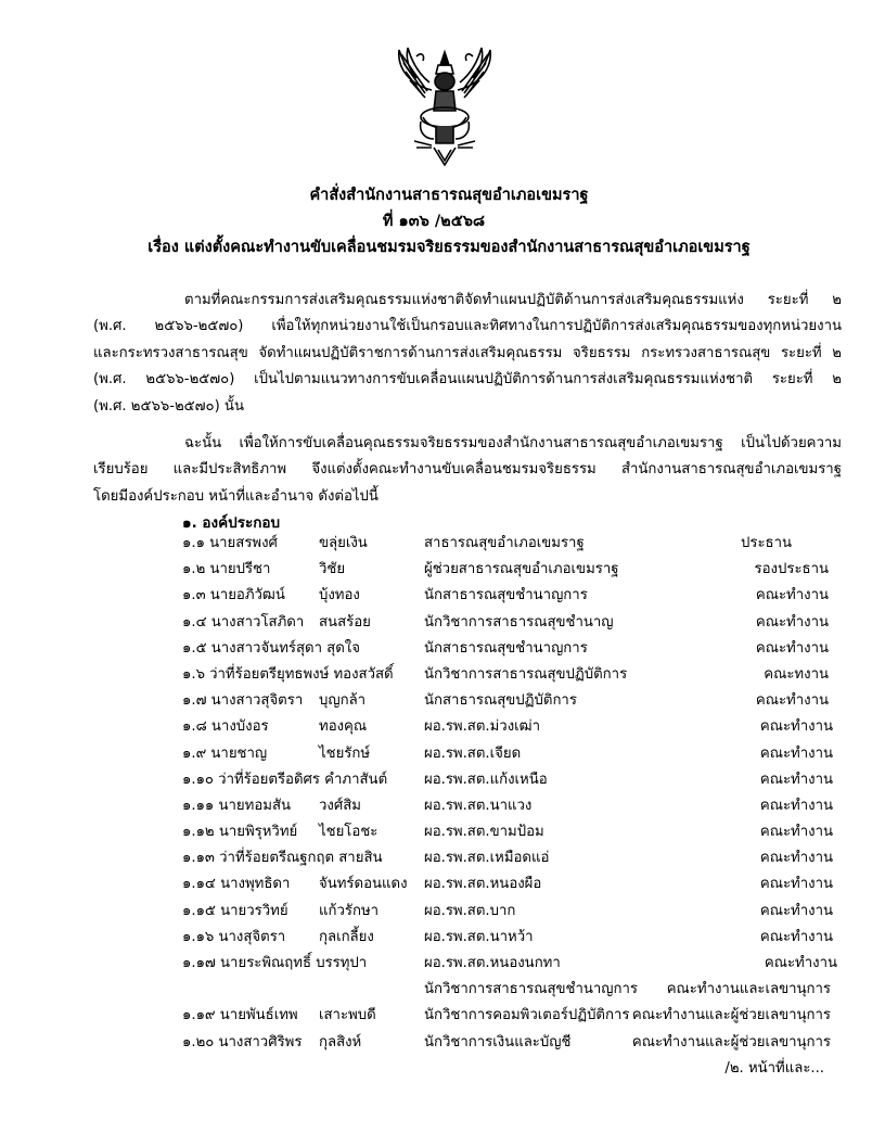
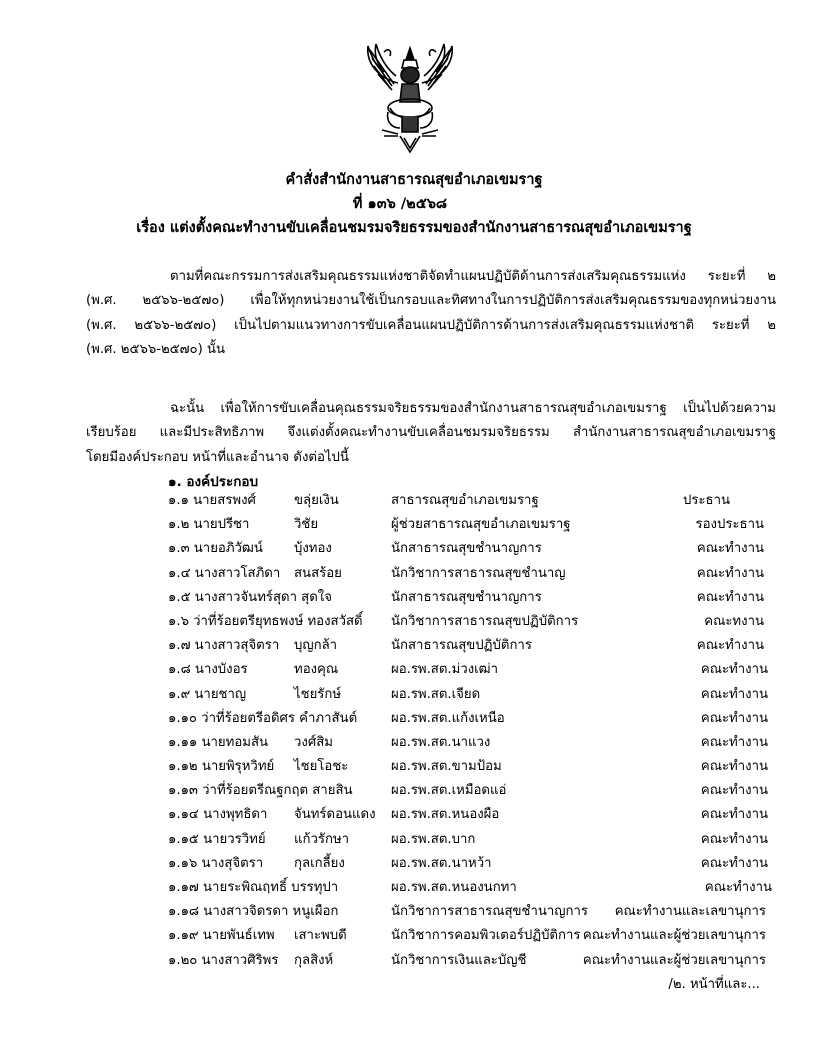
  คำสั่งสำนักงานสาธารณสุขอำเภอเขมราฐ
  ที่ ๑๓๖ /๒๕๖๘
  เรื่อง แต่งตั้งคณะทำงานขับเคลื่อนชมรมจริยธรรมของสำนักงานสาธารณสุขอำเภอเขมราฐ
  ตามที่คณะกรรมการส่งเสริมคุณธรรมแห่งชาติจัดทำแผนปฏิบัติด้านการส่งเสริมคุณธรรมแห่ง ระยะที่ ๒
  (พ.ศ. ๒๕๖๖-๒๕๗๐) เพื่อให้ทุกหน่วยงานใช้เป็นกรอบและทิศทางในการปฏิบัติการส่งเสริมคุณธรรมของทุกหน่วยงาน
- และกระทรวงสาธารณสุข จัดทำแผนปฏิบัติราชการด้านการส่งเสริมคุณธรรม จริยธรรม กระทรวงสาธารณสุข ระยะที่ ๒
  (พ.ศ. ๒๕๖๖-๒๕๗๐) เป็นไปตามแนวทางการขับเคลื่อนแผนปฏิบัติการด้านการส่งเสริมคุณธรรมแห่งชาติ ระยะที่ ๒
  (พ.ศ. ๒๕๖๖-๒๕๗๐) นั้น
  ฉะนั้น เพื่อให้การขับเคลื่อนคุณธรรมจริยธรรมของสำนักงานสาธารณสุขอำเภอเขมราฐ เป็นไปด้วยความ
  เรียบร้อย และมีประสิทธิภาพ จึงแต่งตั้งคณะทำงานขับเคลื่อนชมรมจริยธรรม สำนักงานสาธารณสุขอำเภอเขมราฐ
  โดยมีองค์ประกอบ หน้าที่และอำนาจ ดังต่อไปนี้
  ๑. องค์ประกอบ
  ๑.๑ นายสรพงศ์
  ขลุ่ยเงิน
  สาธารณสุขอำเภอเขมราฐ
  ประธาน
  ๑.๒ นายปรีชา
  วิชัย
  ผู้ช่วยสาธารณสุขอำเภอเขมราฐ
  รองประธาน
  ๑.๓ นายอภิวัฒน์
  บุ้งทอง
  นักสาธารณสุขชำนาญการ
  คณะทำงาน
  ๑.๔ นางสาวโสภิดา
  สนสร้อย
  นักวิชาการสาธารณสุขชำนาญ
  คณะทำงาน
  ๑.๕ นางสาวจันทร์สุดา สุดใจ
  นักสาธารณสุขชำนาญการ
  คณะทำงาน
  ๑.๖ ว่าที่ร้อยตรียุทธพงษ์ ทองสวัสดิ์
  นักวิชาการสาธารณสุขปฏิบัติการ
  คณะทงาน
  ๑.๗ นางสาวสุจิตรา
  บุญกล้า
  นักสาธารณสุขปฏิบัติการ
  คณะทำงาน
  ๑.๘ นางบังอร
  ทองคุณ
  ผอ.รพ.สต.ม่วงเฒ่า
  คณะทำงาน
  ๑.๙ นายชาญ
  ไชยรักษ์
  ผอ.รพ.สต.เจียด
  คณะทำงาน
  ๑.๑๐ ว่าที่ร้อยตรีอดิศร คำภาสันต์
  ผอ.รพ.สต.แก้งเหนือ
  คณะทำงาน
  ๑.๑๑ นายทอมสัน
  วงศ์สิม
  ผอ.รพ.สต.นาแวง
  คณะทำงาน
  ๑.๑๒ นายพิรุหวิทย์
  ไชยโอชะ
  ผอ.รพ.สต.ขามป้อม
  คณะทำงาน
  ๑.๑๓ ว่าที่ร้อยตรีณฐกฤต สายสิน
  ผอ.รพ.สต.เหมือดแอ่
  คณะทำงาน
  ๑.๑๔ นางพุทธิดา
  จันทร์ดอนแดง
  ผอ.รพ.สต.หนองผือ
  คณะทำงาน
  ๑.๑๕ นายวรวิทย์
  แก้วรักษา
  ผอ.รพ.สต.บาก
  คณะทำงาน
  ๑.๑๖ นางสุจิตรา
  กุลเกลี้ยง
  ผอ.รพ.สต.นาหว้า
  คณะทำงาน
  ๑.๑๗ นายระพิณฤทธิ์ บรรทุปา
  ผอ.รพ.สต.หนองนกทา
  คณะทำงาน
+ ๑.๑๘ นางสาวจิดรดา หนูเผือก
  นักวิชาการสาธารณสุขชำนาญการ
  คณะทำงานและเลขานุการ
  ๑.๑๙ นายพันธ์เทพ
  เสาะพบดี
  นักวิชาการคอมพิวเตอร์ปฏิบัติการ
  คณะทำงานและผู้ช่วยเลขานุการ
  ๑.๒๐ นางสาวศิริพร
  กุลสิงห์
  นักวิชาการเงินและบัญชี
  คณะทำงานและผู้ช่วยเลขานุการ
  /๒. หน้าที่และ...
